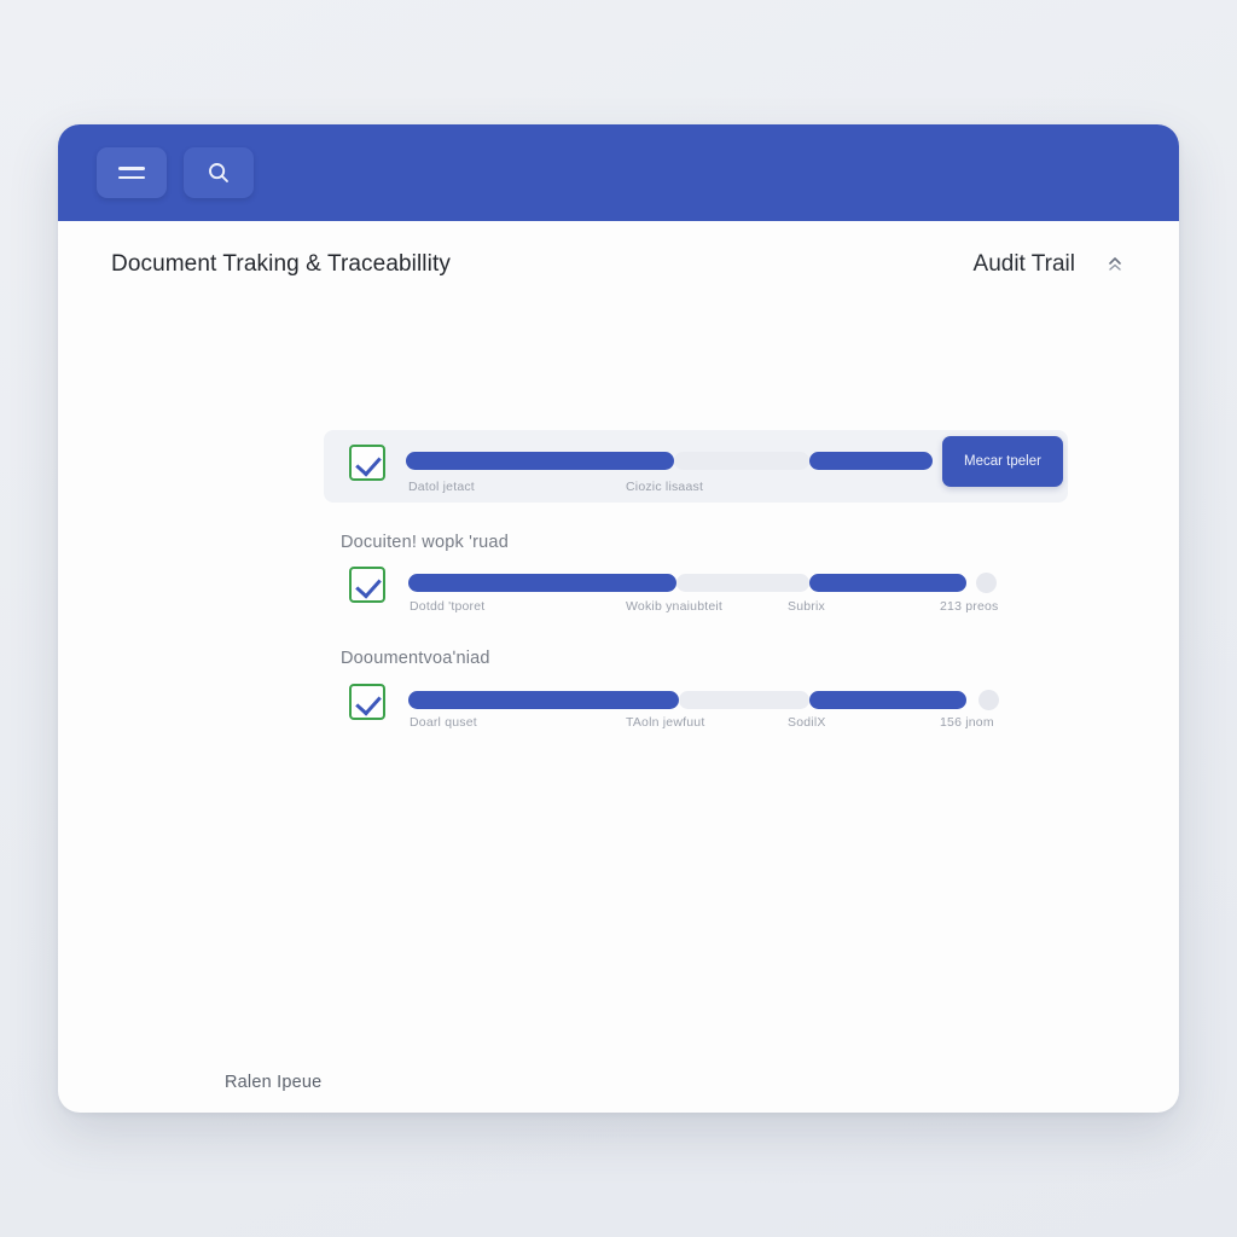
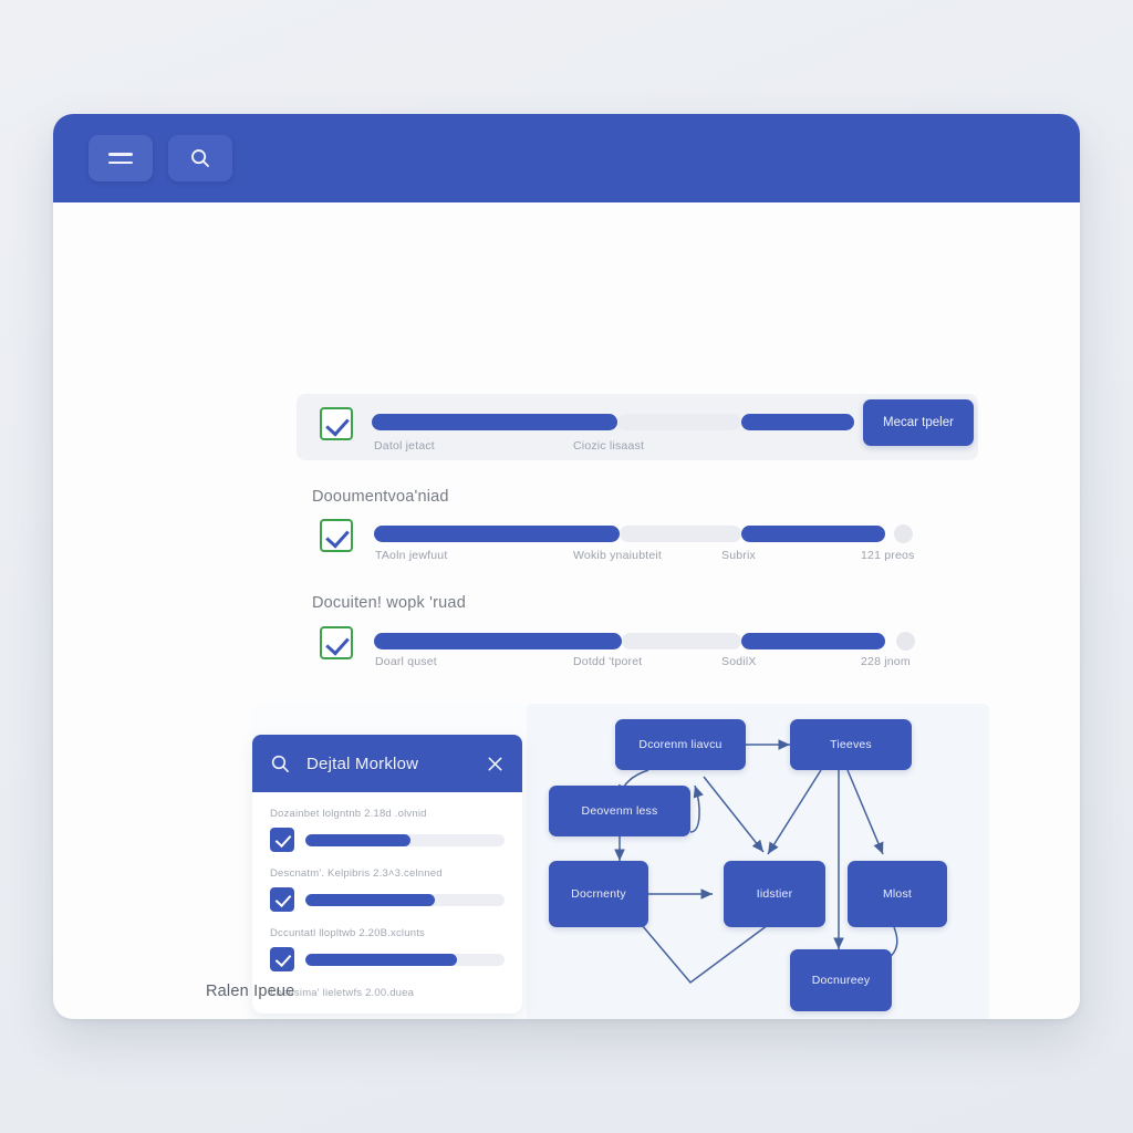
- Document Traking & Traceabillity
- Audit Trail
  Datol jetact
  Ciozic lisaast
  Mecar tpeler
- Docuiten! wopk 'ruad
+ Dooumentvoaʹniad
- Dotdd 'tporet
+ TAoln jewfuut
  Wokib ynaiubteit
  Subrix
- 213 preos
+ 121 preos
- Dooumentvoaʹniad
+ Docuiten! wopk 'ruad
  Doarl quset
- TAoln jewfuut
+ Dotdd 'tporet
  SodilX
- 156 jnom
+ 228 jnom
+ Dcorenm liavcu
+ Tieeves
+ Deovenm less
+ Docrnenty
+ Iidstier
+ Mlost
+ Docnureey
+ Dejtal Morklow
+ Dozainbet lolgntnb 2.18d .olvnid
+ Descnatm'. Kelpibris 2.3˄3.celnned
+ Dccuntatl llopltwb 2.20B.xclunts
+ Lbeesima' lieletwfs 2.00.duea
  Ralen Ipeue
